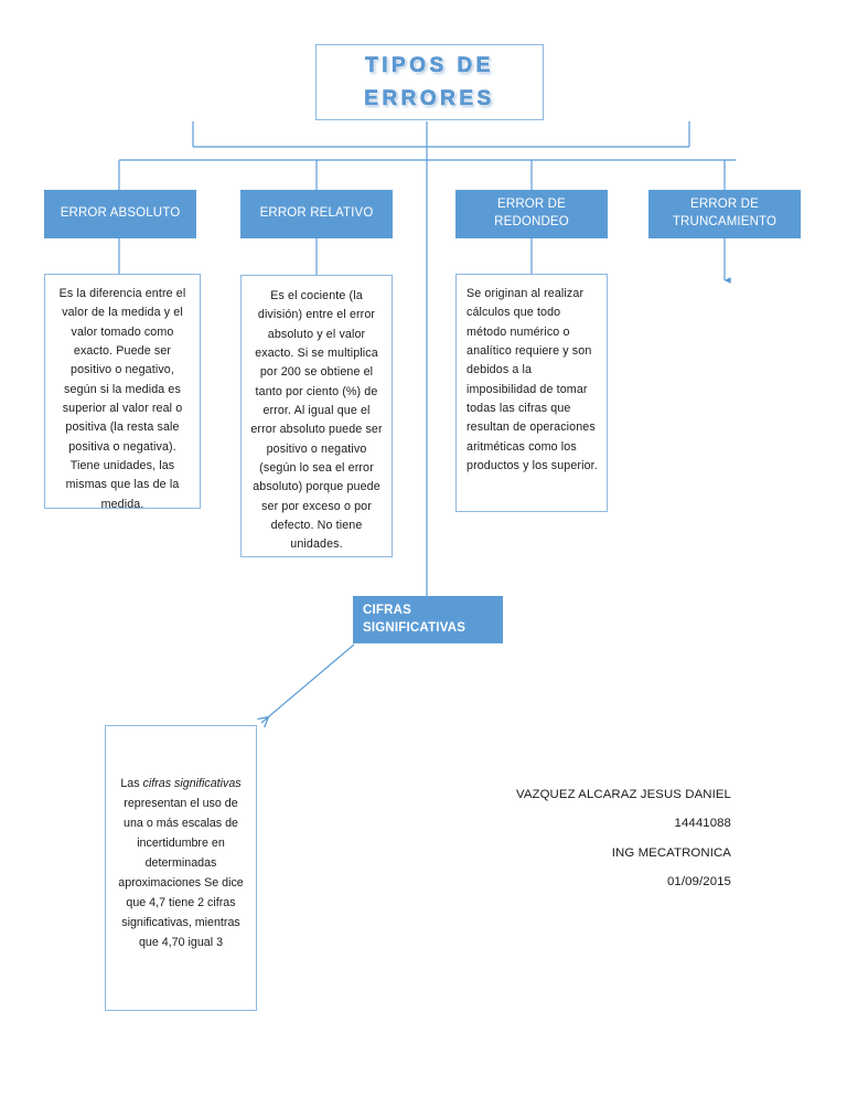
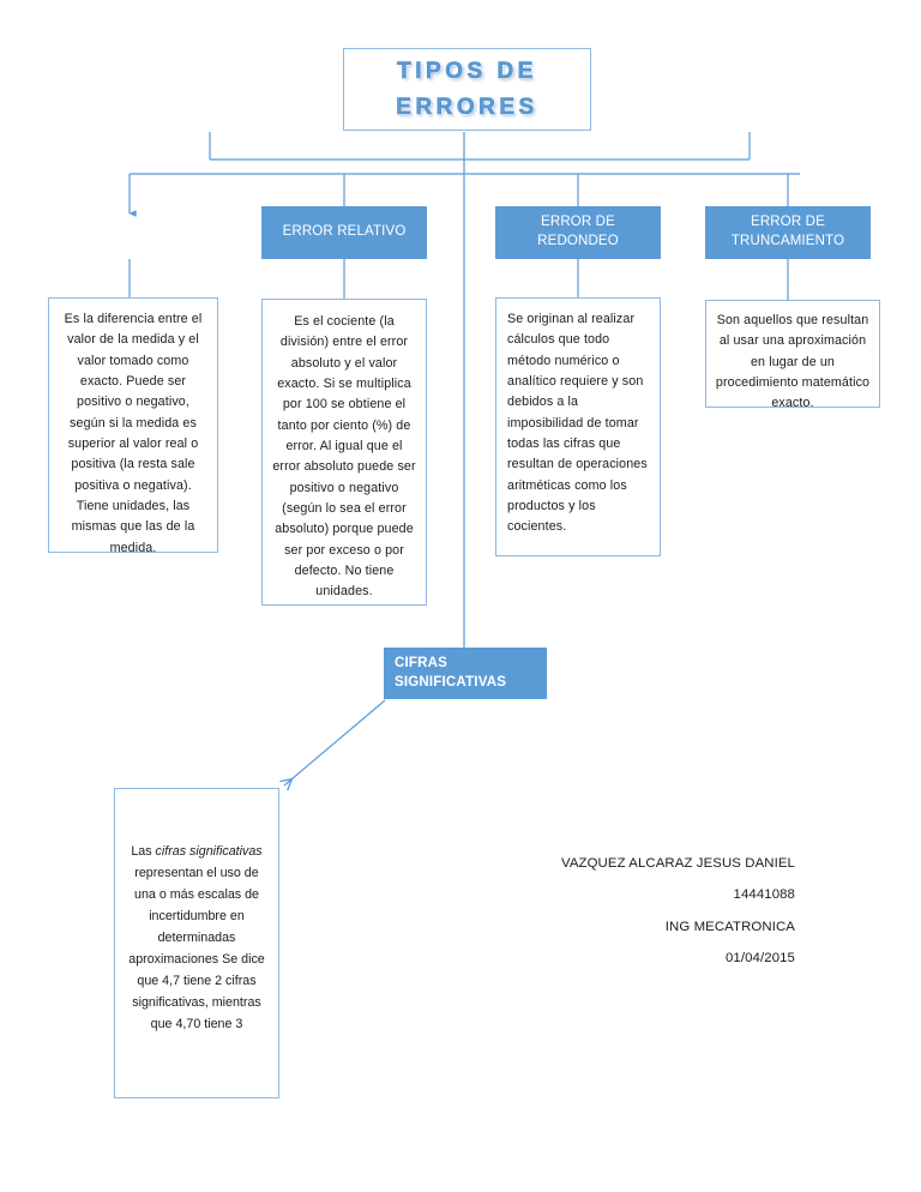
  TIPOS DE
  ERRORES
- ERROR ABSOLUTO
  ERROR RELATIVO
  ERROR DE
  REDONDEO
  ERROR DE
  TRUNCAMIENTO
  Es la diferencia entre el valor de la medida y el valor tomado como exacto. Puede ser positivo o negativo, según si la medida es superior al valor real o positiva (la resta sale positiva o negativa). Tiene unidades, las mismas que las de la medida.
- Es el cociente (la división) entre el error absoluto y el valor exacto. Si se multiplica por 200 se obtiene el tanto por ciento (%) de error. Al igual que el error absoluto puede ser positivo o negativo (según lo sea el error absoluto) porque puede ser por exceso o por defecto. No tiene unidades.
+ Es el cociente (la división) entre el error absoluto y el valor exacto. Si se multiplica por 100 se obtiene el tanto por ciento (%) de error. Al igual que el error absoluto puede ser positivo o negativo (según lo sea el error absoluto) porque puede ser por exceso o por defecto. No tiene unidades.
- Se originan al realizar cálculos que todo método numérico o analítico requiere y son debidos a la imposibilidad de tomar todas las cifras que resultan de operaciones aritméticas como los productos y los superior.
+ Se originan al realizar cálculos que todo método numérico o analítico requiere y son debidos a la imposibilidad de tomar todas las cifras que resultan de operaciones aritméticas como los productos y los cocientes.
+ Son aquellos que resultan al usar una aproximación en lugar de un procedimiento matemático exacto.
  CIFRAS
  SIGNIFICATIVAS
- Las cifras significativas representan el uso de una o más escalas de incertidumbre en determinadas aproximaciones Se dice que 4,7 tiene 2 cifras significativas, mientras que 4,70 igual 3
+ Las cifras significativas representan el uso de una o más escalas de incertidumbre en determinadas aproximaciones Se dice que 4,7 tiene 2 cifras significativas, mientras que 4,70 tiene 3
  VAZQUEZ ALCARAZ JESUS DANIEL
  14441088
  ING MECATRONICA
- 01/09/2015
+ 01/04/2015
